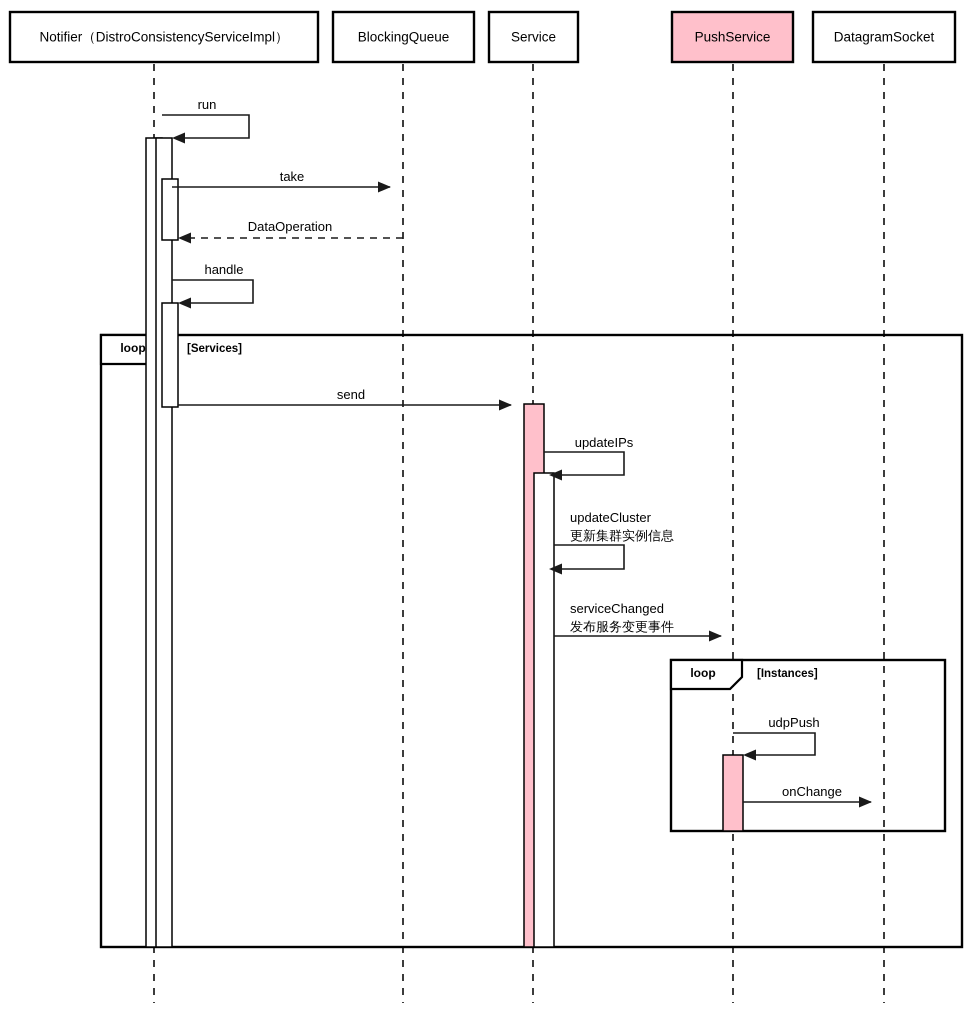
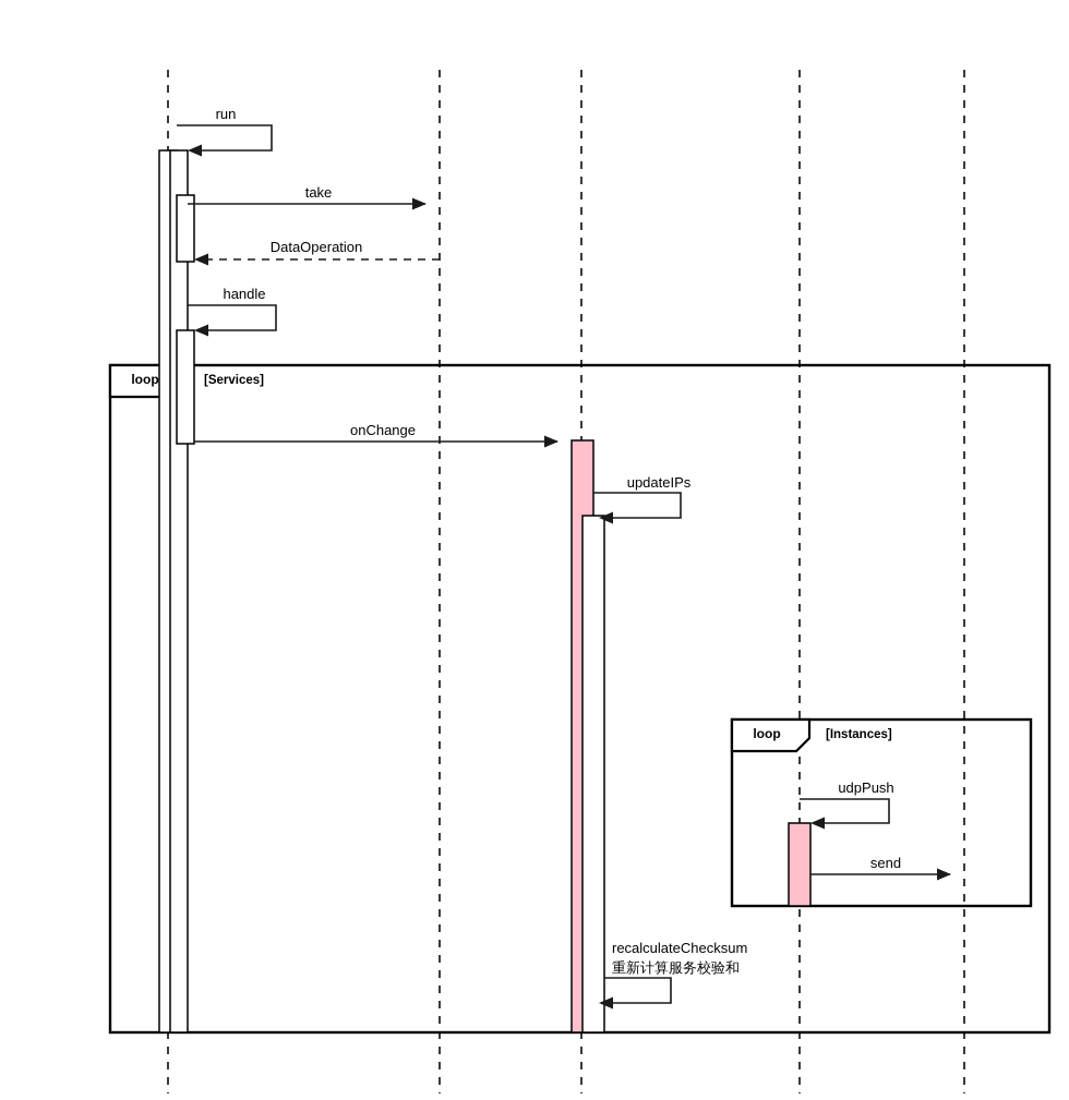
- Notifier（DistroConsistencyServiceImpl）
- BlockingQueue
- Service
- PushService
- DatagramSocket
  loop
  [Services]
  loop
  [Instances]
  run
  take
  DataOperation
  handle
- send
+ onChange
  updateIPs
- updateCluster
- 更新集群实例信息
- serviceChanged
- 发布服务变更事件
  udpPush
- onChange
+ send
+ recalculateChecksum
+ 重新计算服务校验和
